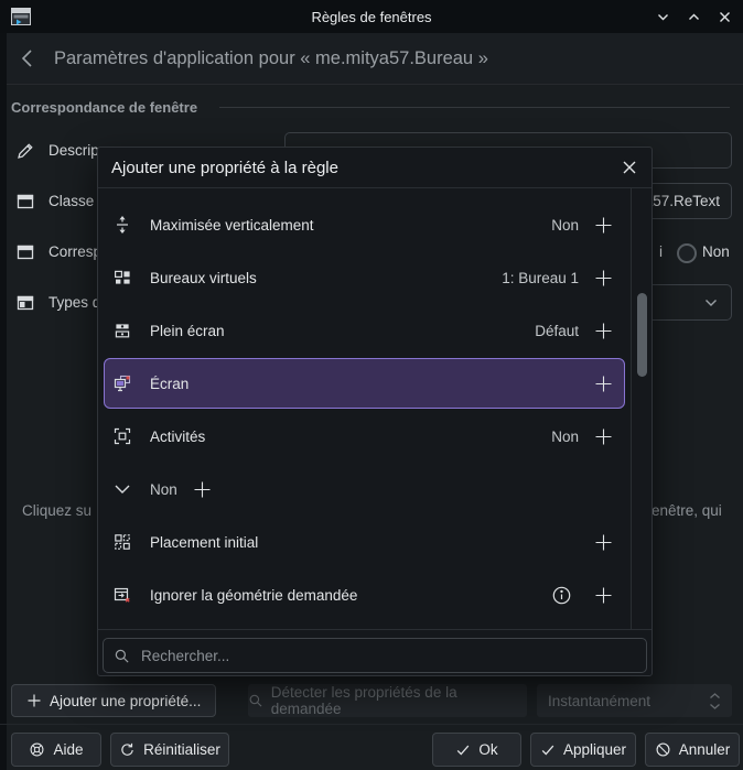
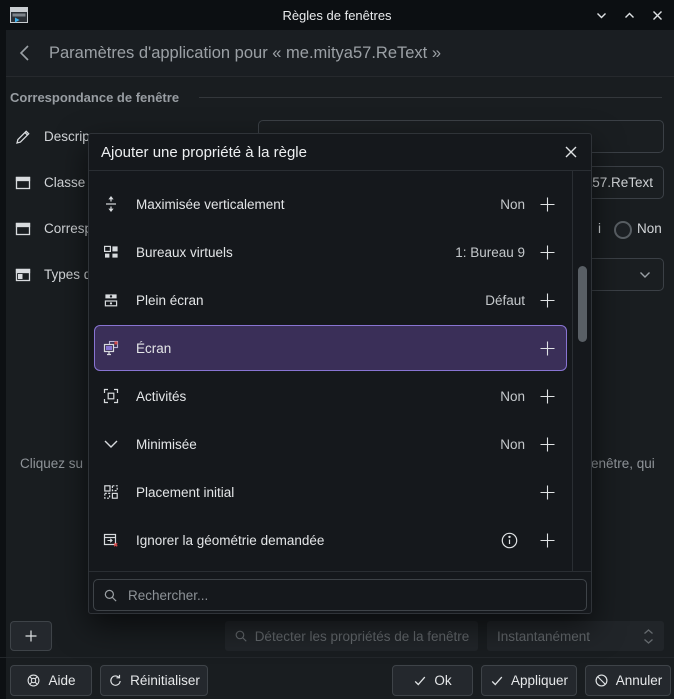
  Règles de fenêtres
- Paramètres d'application pour « me.mitya57.Bureau »
+ Paramètres d'application pour « me.mitya57.ReText »
  Correspondance de fenêtre
  Descrip
  Classe
  57.ReText
  Corres
  i
  Non
  Types
  Cliquez su
  enêtre, qui
- Ajouter une propriété...
- Détecter les propriétés de la demandée
+ Détecter les propriétés de la fenêtre
  Instantanément
  Aide
  Réinitialiser
  Ok
  Appliquer
  Annuler
  Ajouter une propriété à la règle
  Maximisée verticalement
  Non
  Bureaux virtuels
- 1: Bureau 1
+ 1: Bureau 9
  Plein écran
  Défaut
  Écran
  Activités
  Non
+ Minimisée
  Non
  Placement initial
  Ignorer la géométrie demandée
  Rechercher...
